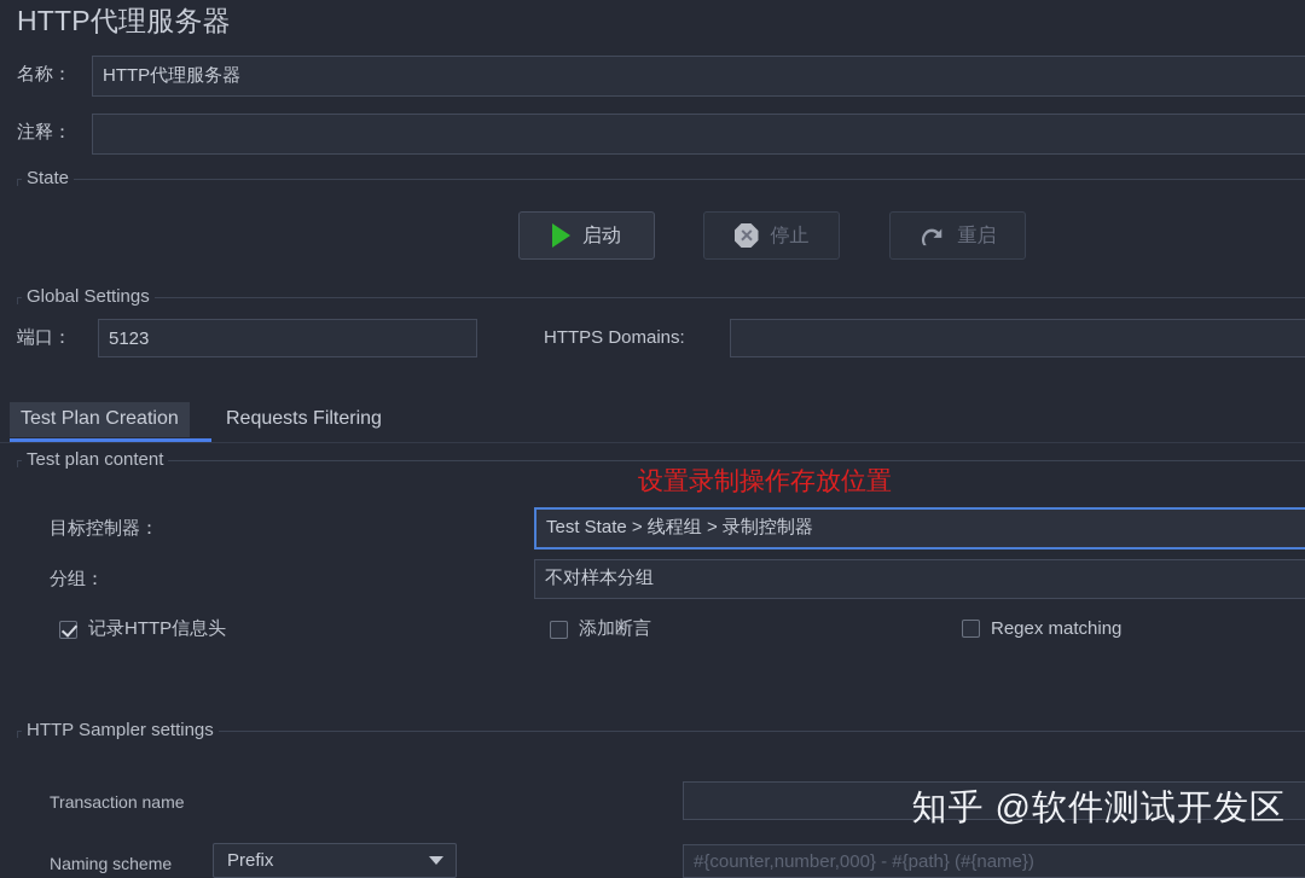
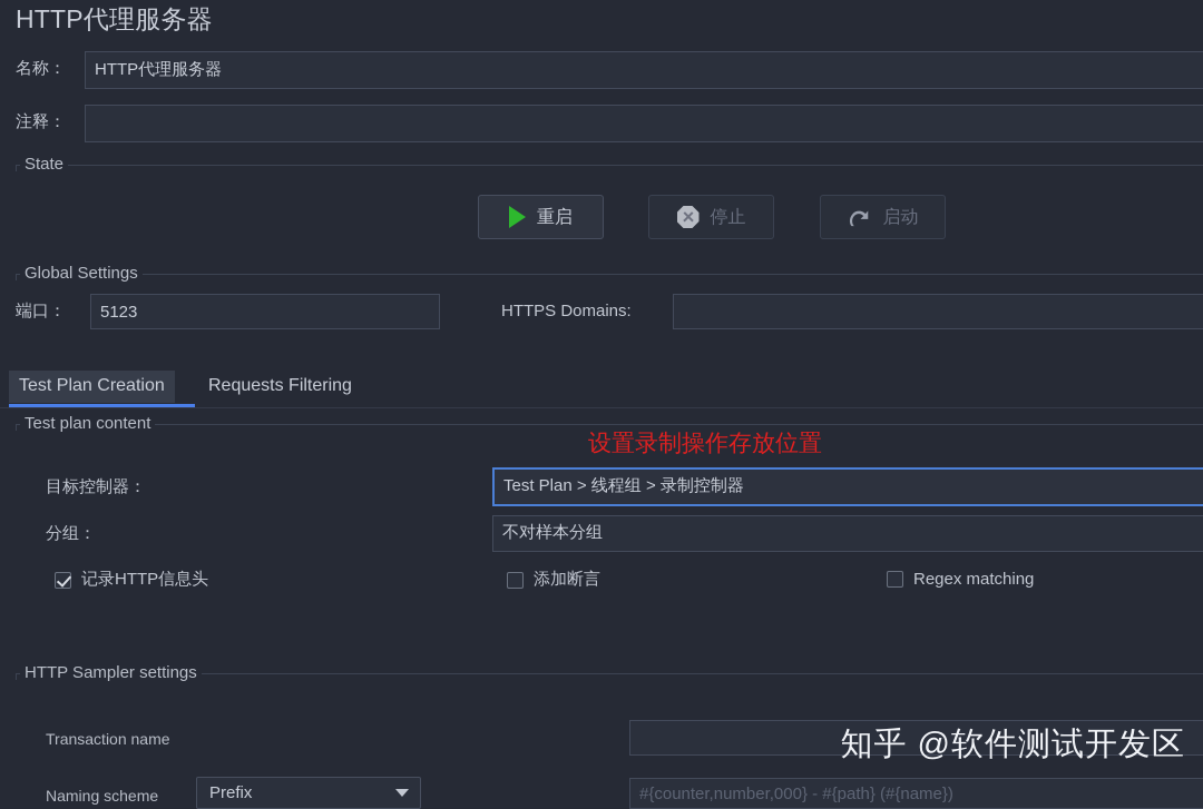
  HTTP代理服务器
  名称：
  HTTP代理服务器
  注释：
  State
- 启动
+ 重启
  停止
- 重启
+ 启动
  Global Settings
  端口：
  5123
  HTTPS Domains:
  Test Plan Creation
  Requests Filtering
  Test plan content
  设置录制操作存放位置
  目标控制器：
- Test State > 线程组 > 录制控制器
+ Test Plan > 线程组 > 录制控制器
  分组：
  不对样本分组
  记录HTTP信息头
  添加断言
  Regex matching
  HTTP Sampler settings
  Transaction name
  Naming scheme
  Prefix
  #{counter,number,000} - #{path} (#{name})
  知乎 @软件测试开发区
